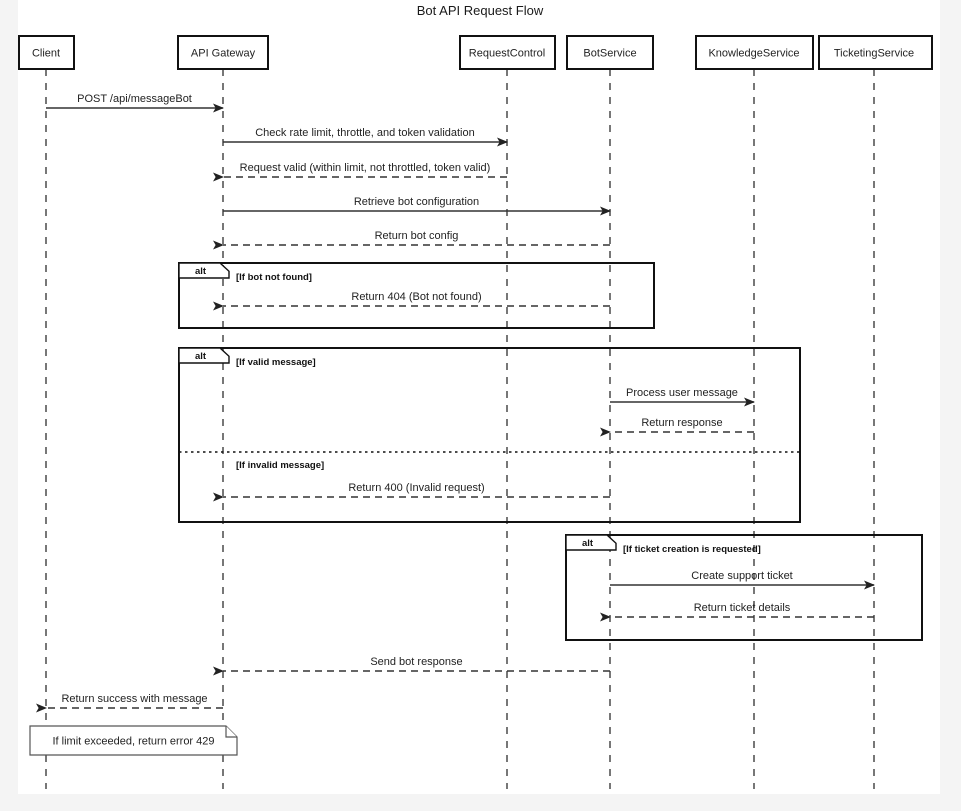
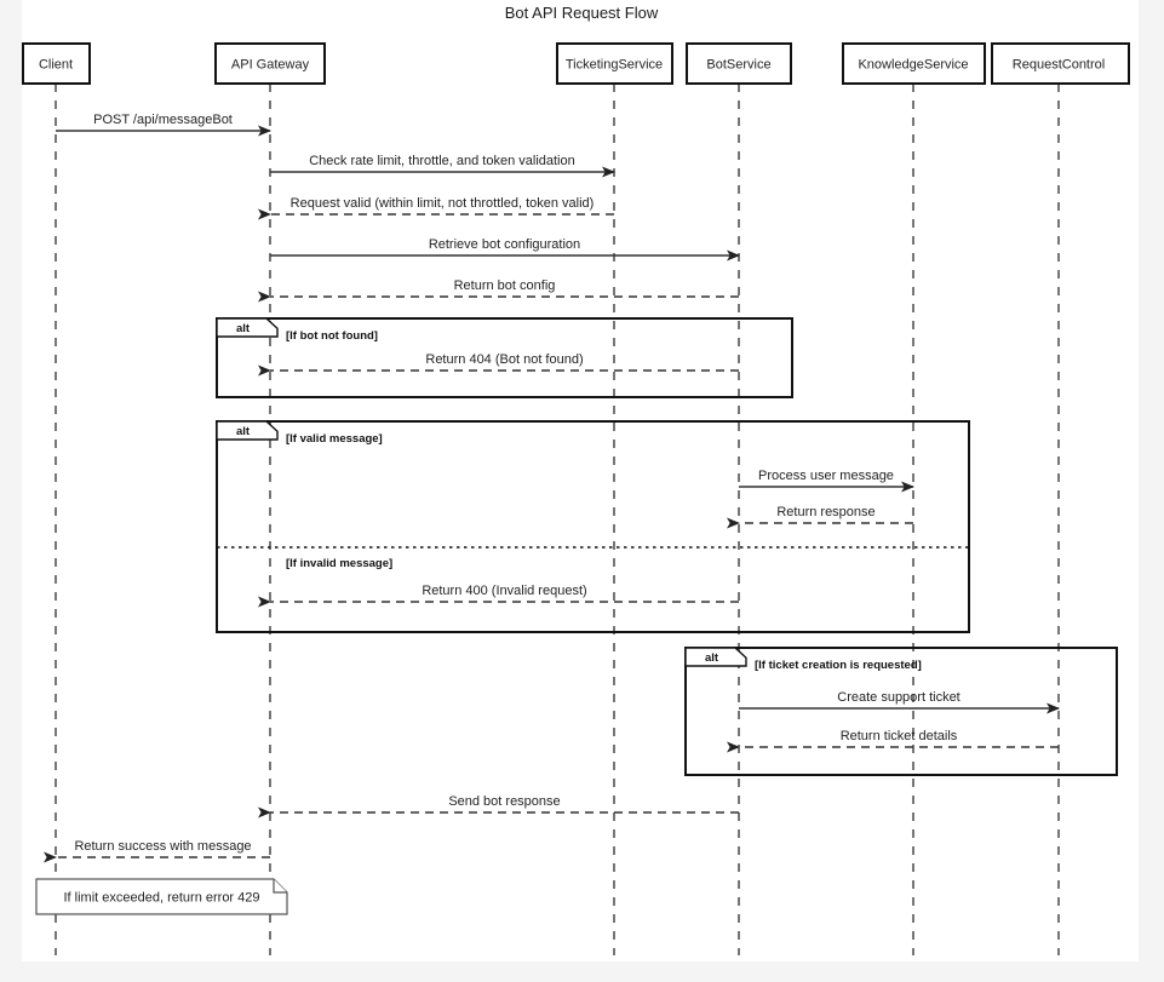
  alt
  [If bot not found]
  alt
  [If valid message]
  [If invalid message]
  alt
  [If ticket creation is requested]
  POST /api/messageBot
  Check rate limit, throttle, and token validation
  Request valid (within limit, not throttled, token valid)
  Retrieve bot configuration
  Return bot config
  Return 404 (Bot not found)
  Process user message
  Return response
  Return 400 (Invalid request)
  Create support ticket
  Return ticket details
  Send bot response
  Return success with message
  Client
  API Gateway
- RequestControl
+ TicketingService
  BotService
  KnowledgeService
- TicketingService
+ RequestControl
  If limit exceeded, return error 429
  Bot API Request Flow
